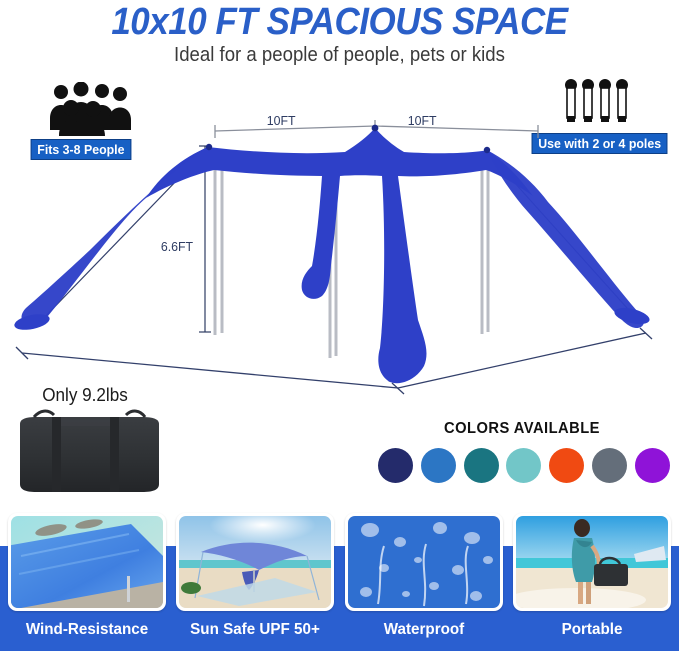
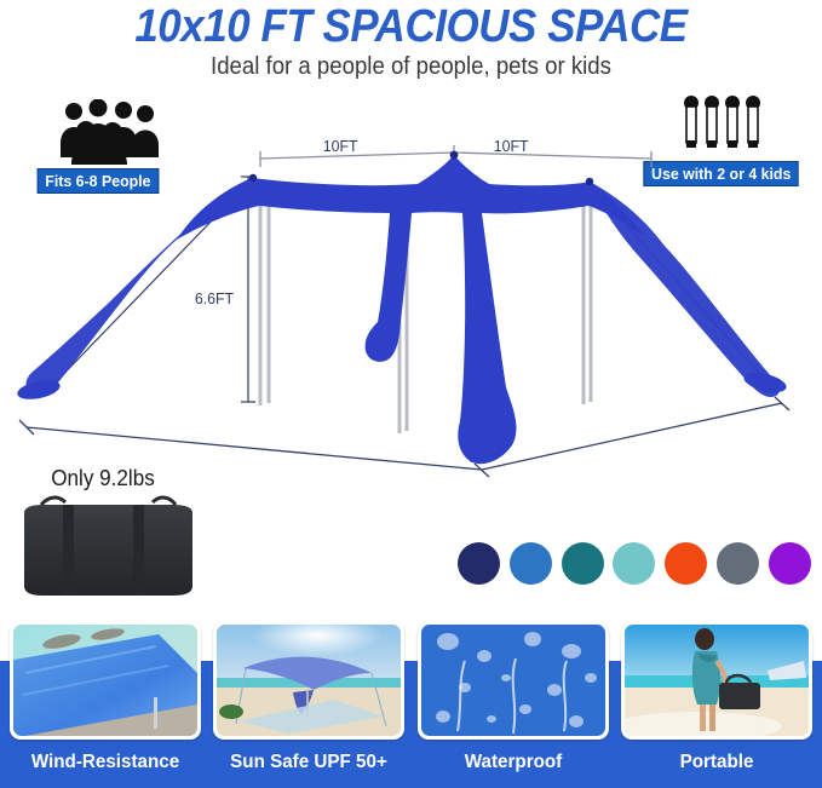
  10x10 FT SPACIOUS SPACE
  Ideal for a people of people, pets or kids
- Fits 3-8 People
+ Fits 6-8 People
- Use with 2 or 4 poles
+ Use with 2 or 4 kids
  10FT
  10FT
  6.6FT
  Only 9.2lbs
- COLORS AVAILABLE
  Wind-Resistance
  Sun Safe UPF 50+
  Waterproof
  Portable
